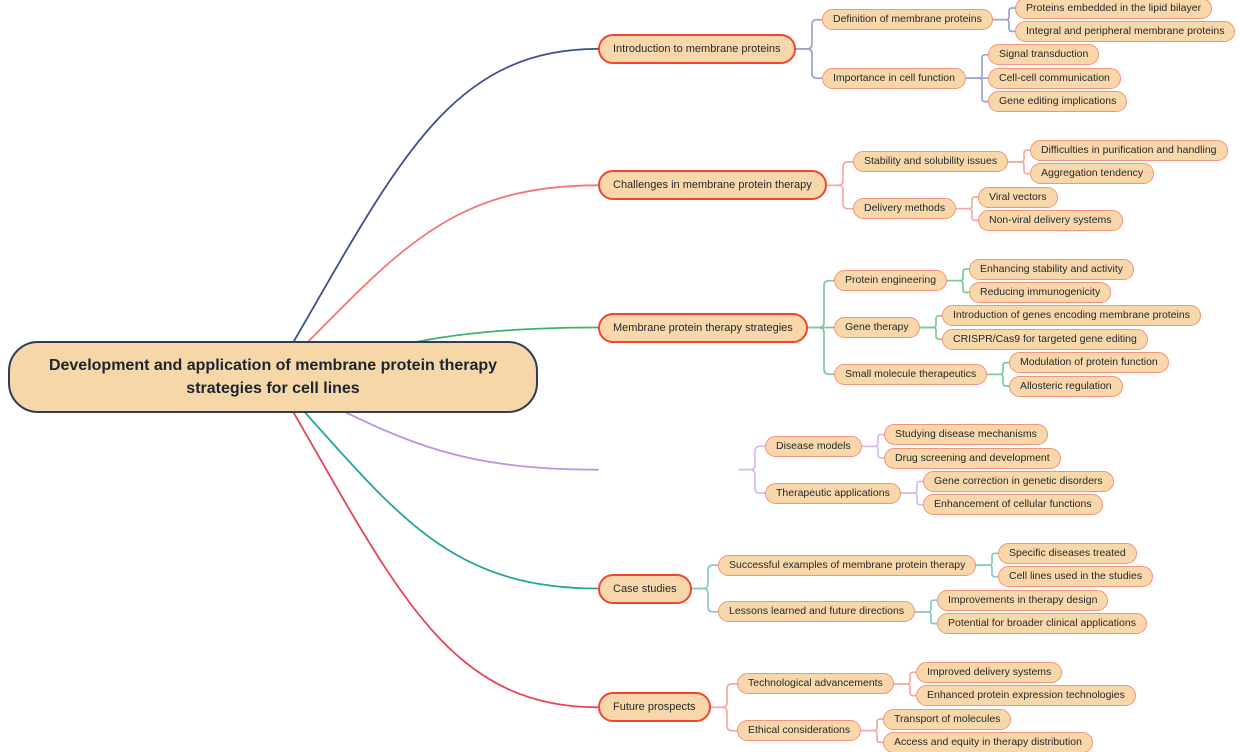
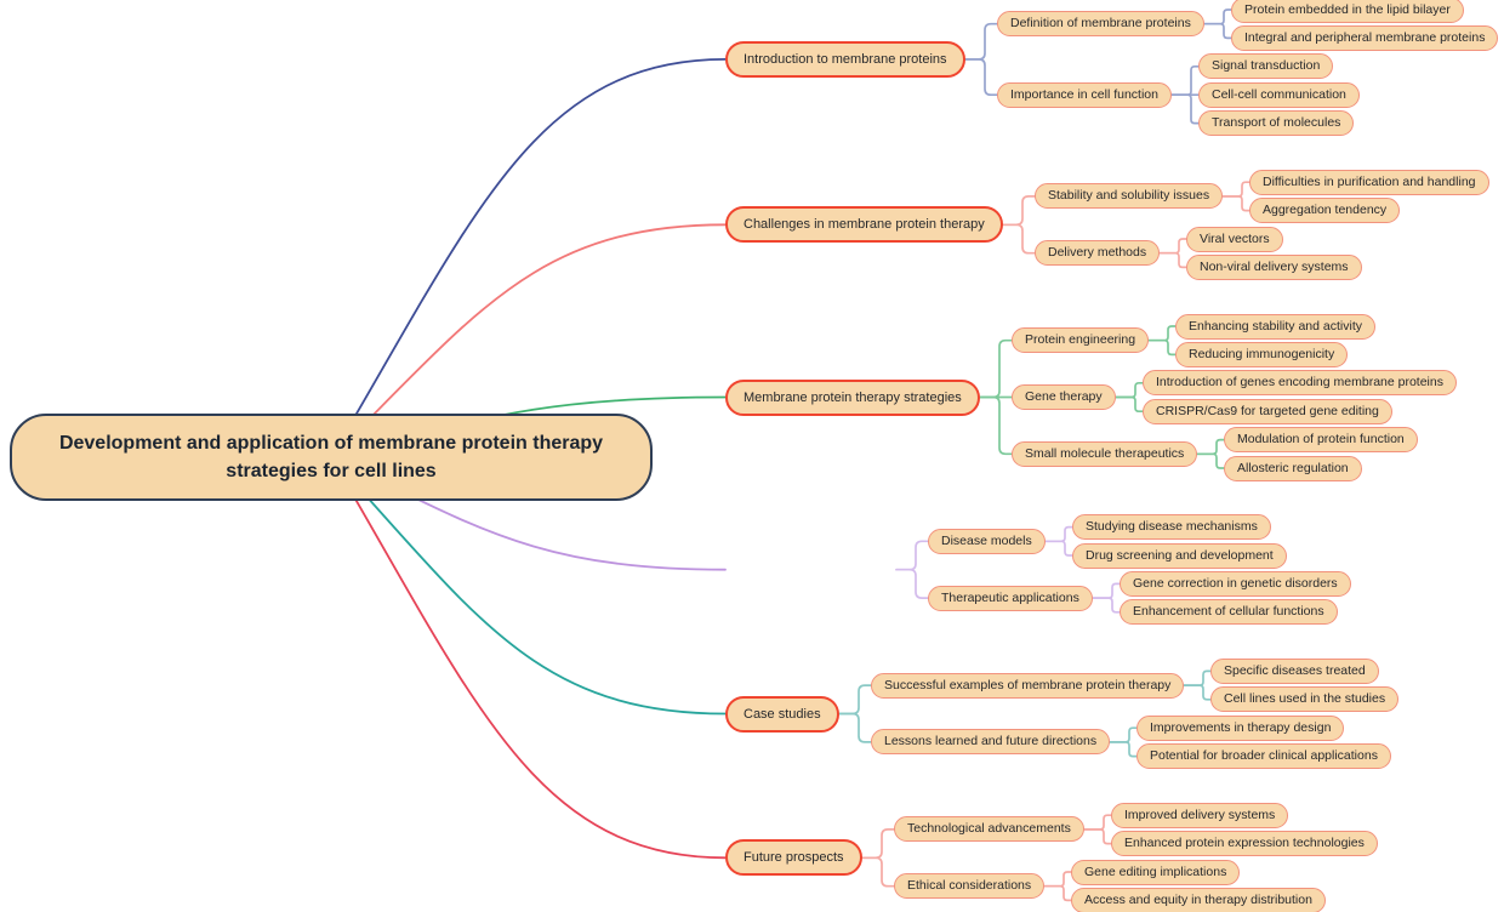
  Development and application of membrane protein therapy strategies for cell lines
  Introduction to membrane proteins
  Definition of membrane proteins
- Proteins embedded in the lipid bilayer
+ Protein embedded in the lipid bilayer
  Integral and peripheral membrane proteins
  Importance in cell function
  Signal transduction
  Cell-cell communication
- Gene editing implications
+ Transport of molecules
  Challenges in membrane protein therapy
  Stability and solubility issues
  Difficulties in purification and handling
  Aggregation tendency
  Delivery methods
  Viral vectors
  Non-viral delivery systems
  Membrane protein therapy strategies
  Protein engineering
  Enhancing stability and activity
  Reducing immunogenicity
  Gene therapy
  Introduction of genes encoding membrane proteins
  CRISPR/Cas9 for targeted gene editing
  Small molecule therapeutics
  Modulation of protein function
  Allosteric regulation
  Disease models
  Studying disease mechanisms
  Drug screening and development
  Therapeutic applications
  Gene correction in genetic disorders
  Enhancement of cellular functions
  Case studies
  Successful examples of membrane protein therapy
  Specific diseases treated
  Cell lines used in the studies
  Lessons learned and future directions
  Improvements in therapy design
  Potential for broader clinical applications
  Future prospects
  Technological advancements
  Improved delivery systems
  Enhanced protein expression technologies
  Ethical considerations
- Transport of molecules
+ Gene editing implications
  Access and equity in therapy distribution
